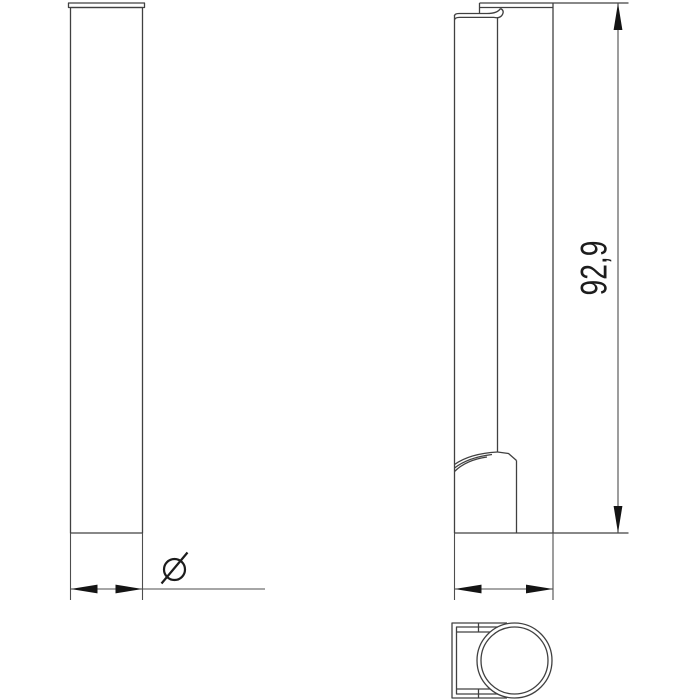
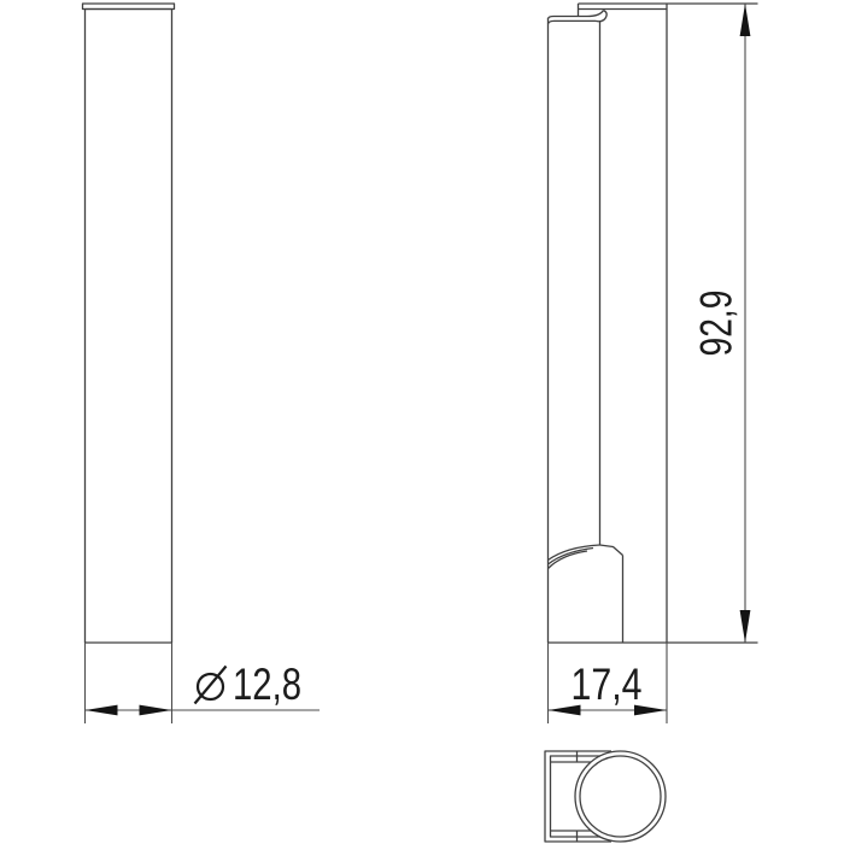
+ 12,8
+ 17,4
